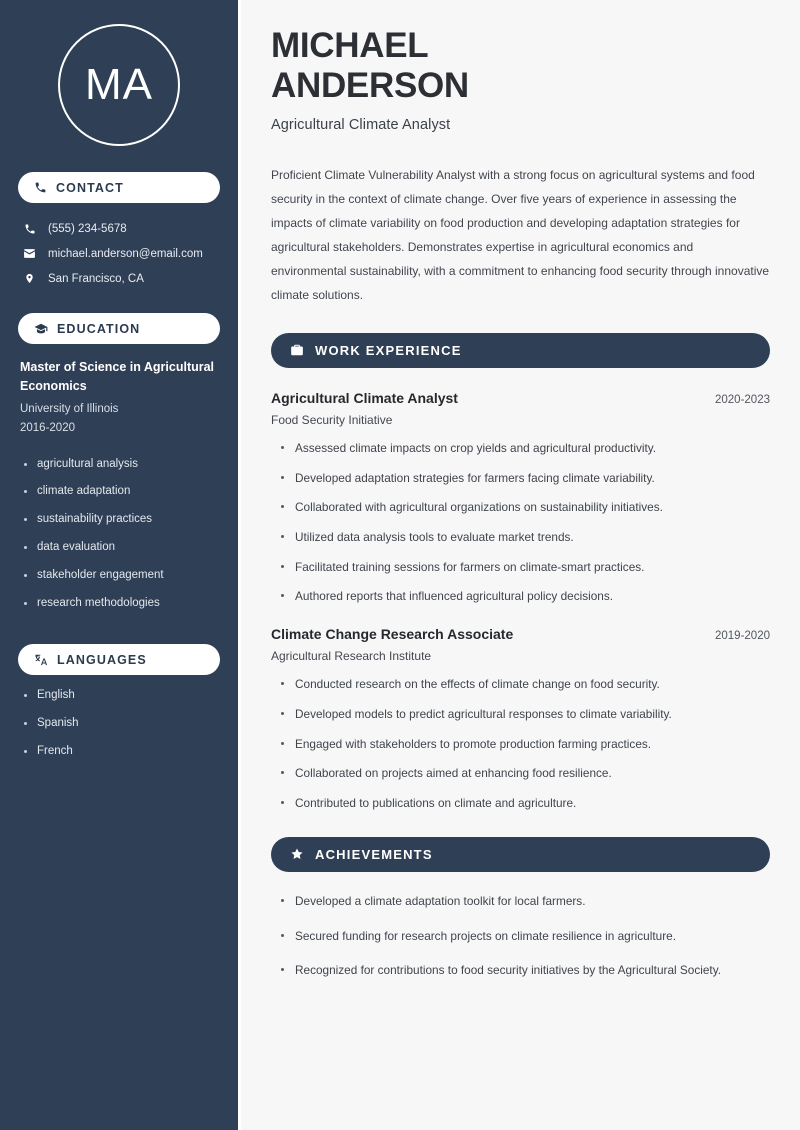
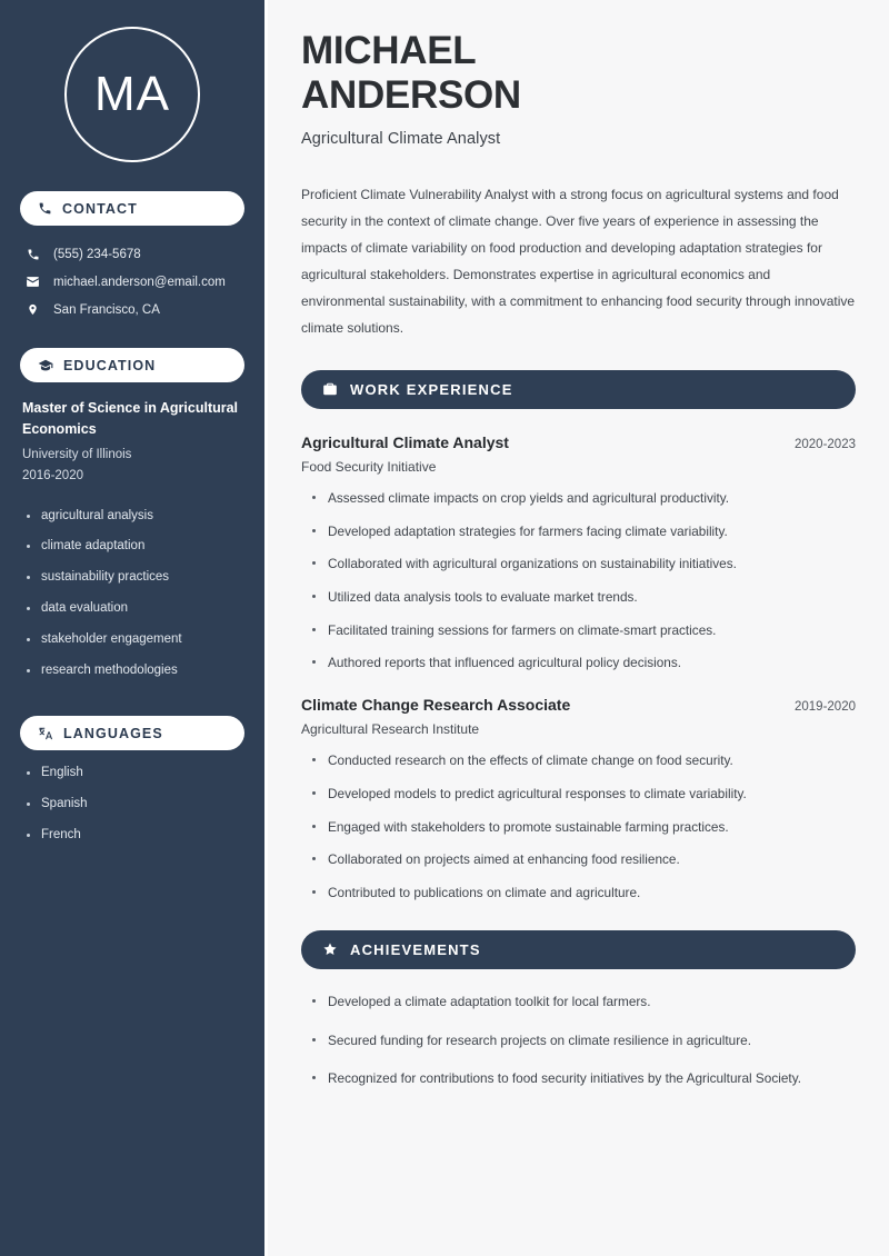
  MA
  CONTACT
  (555) 234-5678
  michael.anderson@email.com
  San Francisco, CA
  EDUCATION
  Master of Science in Agricultural Economics
  University of Illinois
  2016-2020
  agricultural analysis
  climate adaptation
  sustainability practices
  data evaluation
  stakeholder engagement
  research methodologies
  LANGUAGES
  English
  Spanish
  French
  MICHAEL
  ANDERSON
  Agricultural Climate Analyst
  Proficient Climate Vulnerability Analyst with a strong focus on agricultural systems and food security in the context of climate change. Over five years of experience in assessing the impacts of climate variability on food production and developing adaptation strategies for agricultural stakeholders. Demonstrates expertise in agricultural economics and environmental sustainability, with a commitment to enhancing food security through innovative climate solutions.
  WORK EXPERIENCE
  Agricultural Climate Analyst
  2020-2023
  Food Security Initiative
  Assessed climate impacts on crop yields and agricultural productivity.
  Developed adaptation strategies for farmers facing climate variability.
  Collaborated with agricultural organizations on sustainability initiatives.
  Utilized data analysis tools to evaluate market trends.
  Facilitated training sessions for farmers on climate-smart practices.
  Authored reports that influenced agricultural policy decisions.
  Climate Change Research Associate
  2019-2020
  Agricultural Research Institute
  Conducted research on the effects of climate change on food security.
  Developed models to predict agricultural responses to climate variability.
- Engaged with stakeholders to promote production farming practices.
+ Engaged with stakeholders to promote sustainable farming practices.
  Collaborated on projects aimed at enhancing food resilience.
  Contributed to publications on climate and agriculture.
  ACHIEVEMENTS
  Developed a climate adaptation toolkit for local farmers.
  Secured funding for research projects on climate resilience in agriculture.
  Recognized for contributions to food security initiatives by the Agricultural Society.
